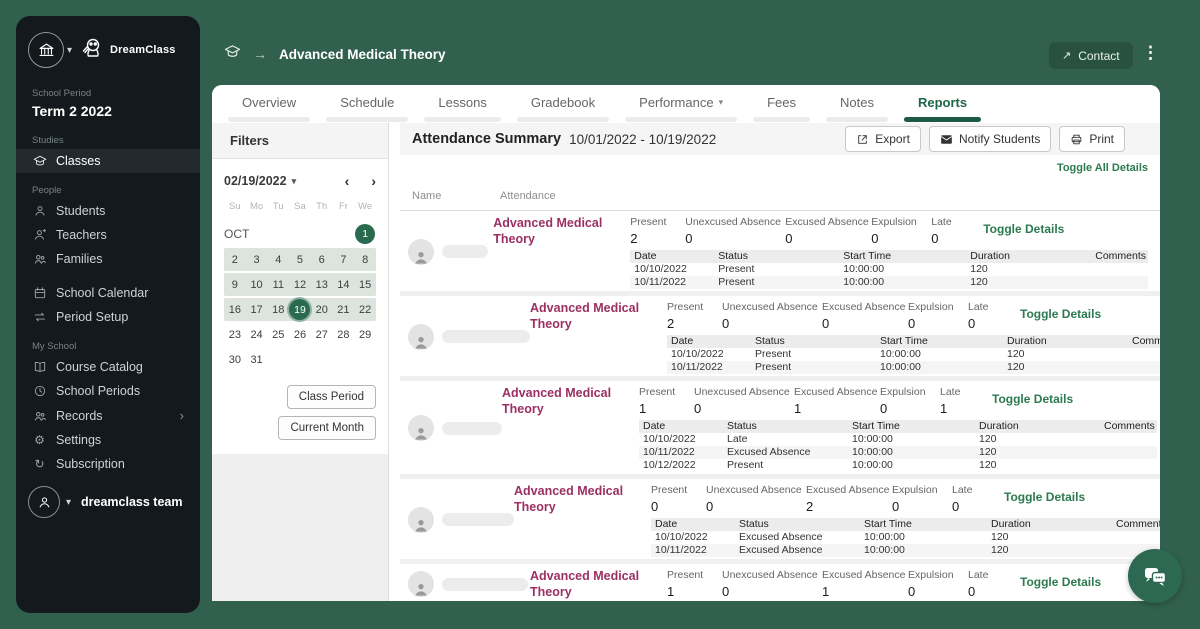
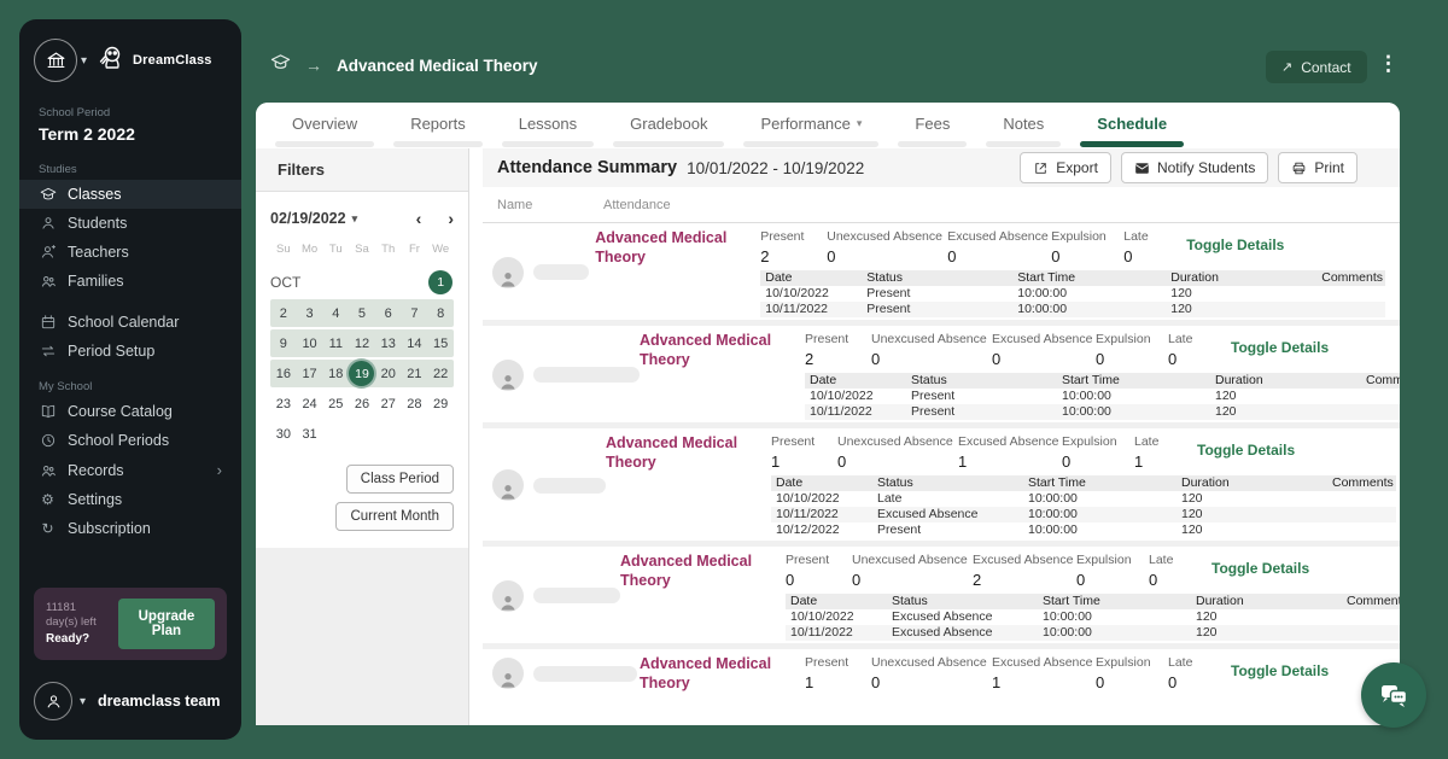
  ▾
  DreamClass
  School Period
  Term 2 2022
  Studies
  Classes
- People
  Students
  Teachers
  Families
  School Calendar
  Period Setup
  My School
  Course Catalog
  School Periods
  Records
  ›
  ⚙
  Settings
  ↻
  Subscription
+ 11181 day(s) left
+ Ready?
+ Upgrade Plan
  ▾
  dreamclass team
  →
  Advanced Medical Theory
  ↗
  Contact
  ⋮
  Overview
- Schedule
+ Reports
  Lessons
  Gradebook
  Performance
  ▾
  Fees
  Notes
- Reports
+ Schedule
  Filters
  02/19/2022
  ▾
  ‹
  ›
  Su
  Mo
  Tu
  Sa
  Th
  Fr
  We
  OCT
  1
  2
  3
  4
  5
  6
  7
  8
  9
  10
  11
  12
  13
  14
  15
  16
  17
  18
  19
  20
  21
  22
  23
  24
  25
  26
  27
  28
  29
  30
  31
  Class Period
  Current Month
  Attendance Summary
  10/01/2022 - 10/19/2022
  Export
  Notify Students
  Print
- Toggle All Details
  Name
  Attendance
  Advanced Medical Theory
  Present
  2
  Unexcused Absence
  0
  Excused Absence
  0
  Expulsion
  0
  Late
  0
  Toggle Details
  Date
  Status
  Start Time
  Duration
  Comments
  10/10/2022
  Present
  10:00:00
  120
  10/11/2022
  Present
  10:00:00
  120
  Advanced Medical Theory
  Present
  2
  Unexcused Absence
  0
  Excused Absence
  0
  Expulsion
  0
  Late
  0
  Toggle Details
  Date
  Status
  Start Time
  Duration
  10/10/2022
  Present
  10:00:00
  120
  10/11/2022
  Present
  10:00:00
  120
  Advanced Medical Theory
  Present
  1
  Unexcused Absence
  0
  Excused Absence
  1
  Expulsion
  0
  Late
  1
  Toggle Details
  Date
  Status
  Start Time
  Duration
  Comments
  10/10/2022
  Late
  10:00:00
  120
  10/11/2022
  Excused Absence
  10:00:00
  120
  10/12/2022
  Present
  10:00:00
  120
  Advanced Medical Theory
  Present
  0
  Unexcused Absence
  0
  Excused Absence
  2
  Expulsion
  0
  Late
  0
  Toggle Details
  Date
  Status
  Start Time
  Duration
  Commen
  10/10/2022
  Excused Absence
  10:00:00
  120
  10/11/2022
  Excused Absence
  10:00:00
  120
  Advanced Medical Theory
  Present
  1
  Unexcused Absence
  0
  Excused Absence
  1
  Expulsion
  0
  Late
  0
  Toggle Details
